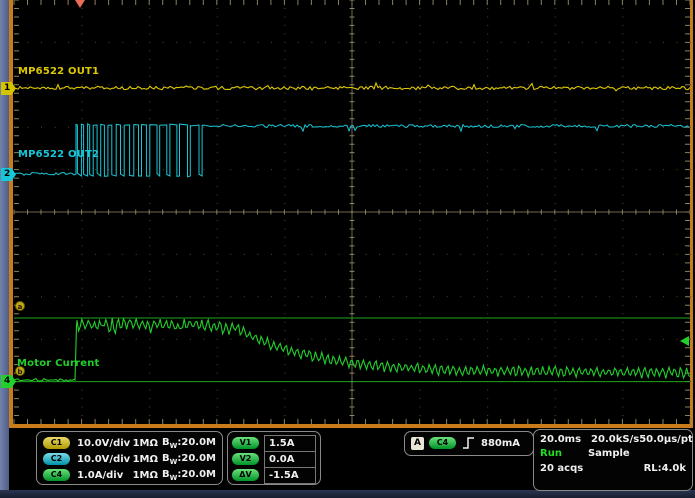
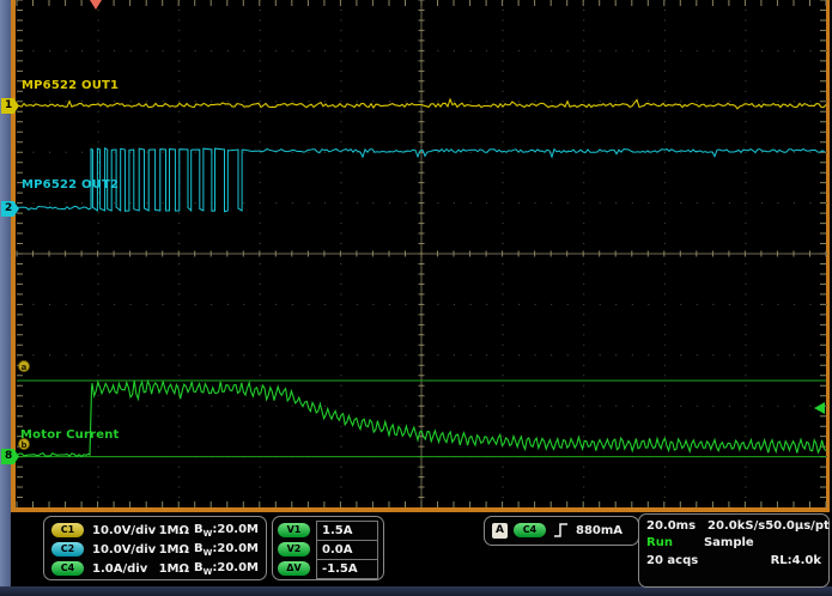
  MP6522 OUT1
  MP6522 OUT2
  Motor Current
  1
  2
- 4
+ 8
  a
  b
  C1
  10.0V/div
  1MΩ
  BW:20.0M
  C2
  10.0V/div
  1MΩ
  BW:20.0M
  C4
  1.0A/div
  1MΩ
  BW:20.0M
  V1
  1.5A
  V2
  0.0A
  ΔV
  -1.5A
  A
  C4
  880mA
  20.0ms
  20.0kS/s
  50.0μs/pt
  Run
  Sample
  20 acqs
  RL:4.0k
